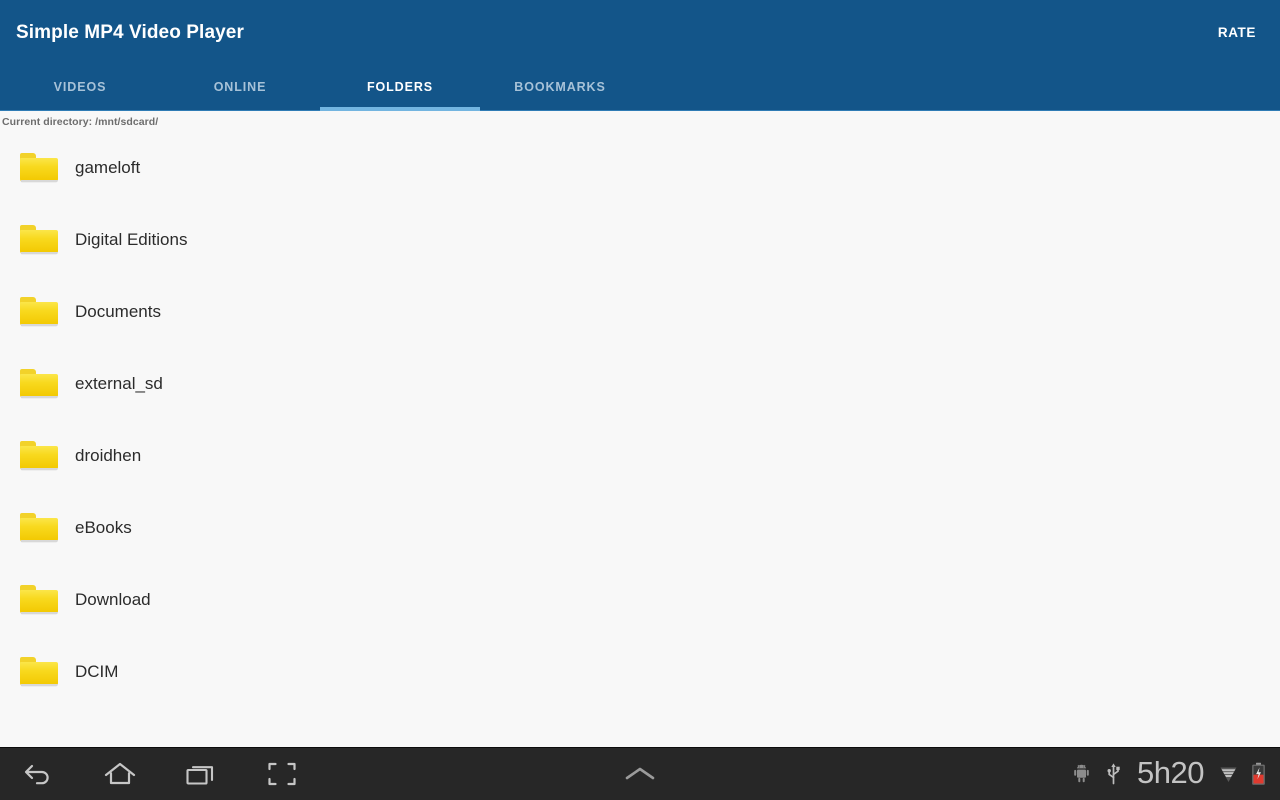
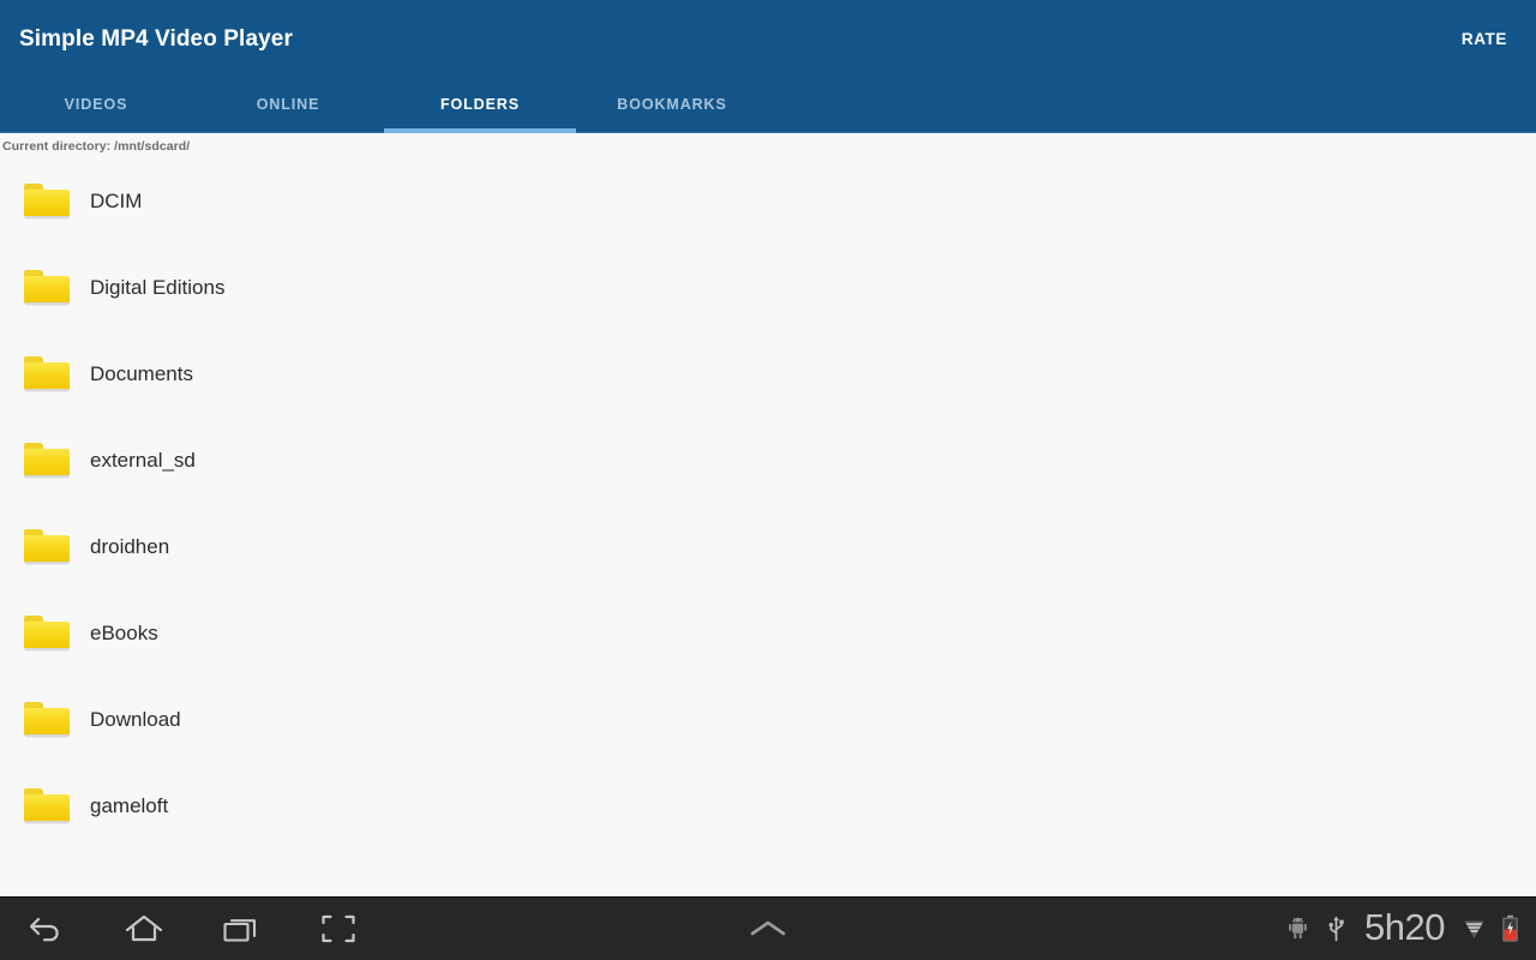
  Simple MP4 Video Player
  RATE
  VIDEOS
  ONLINE
  FOLDERS
  BOOKMARKS
  Current directory: /mnt/sdcard/
- gameloft
+ DCIM
  Digital Editions
  Documents
  external_sd
  droidhen
  eBooks
  Download
- DCIM
+ gameloft
  5h20
